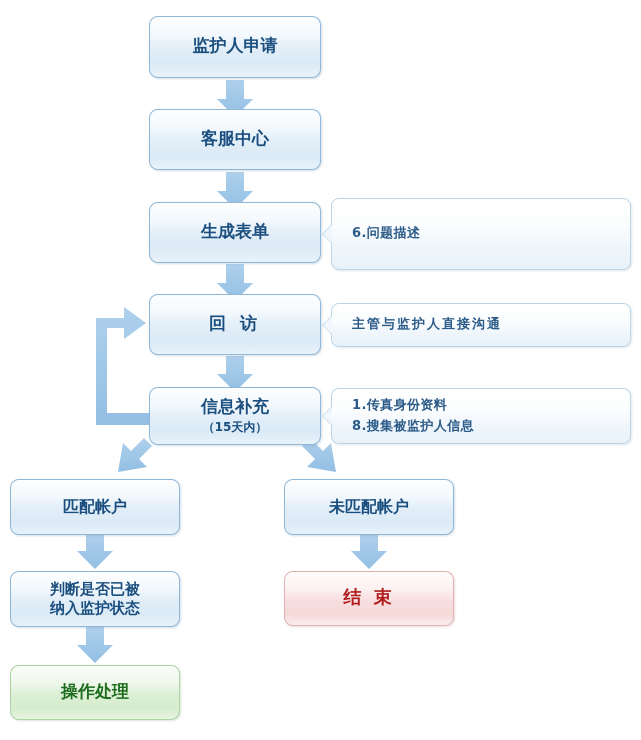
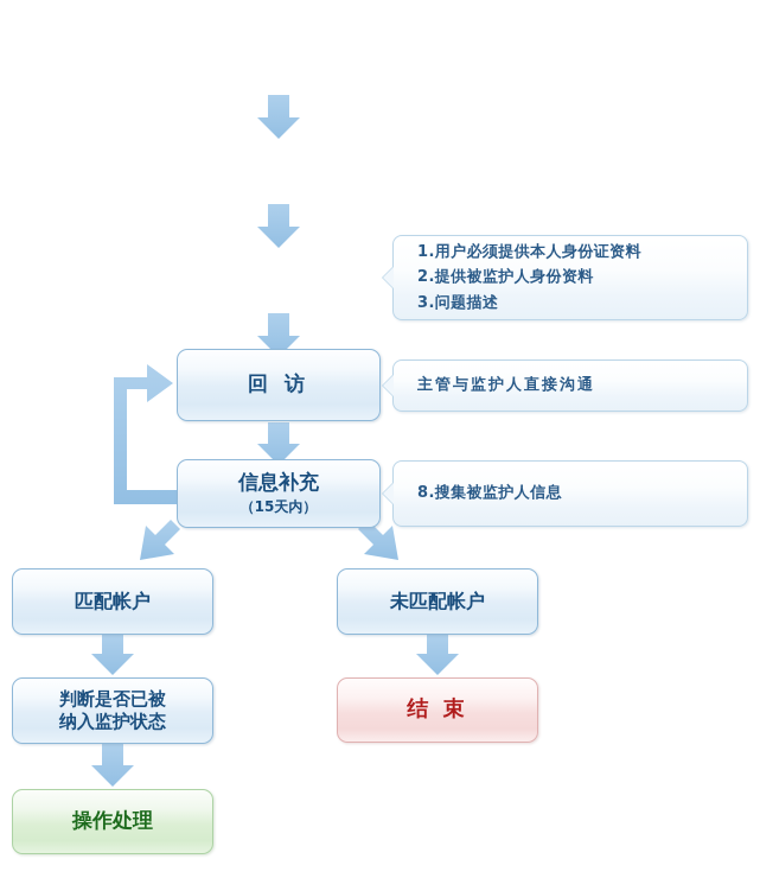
- 监护人申请
- 客服中心
- 生成表单
  回 访
  信息补充
  （15天内）
  匹配帐户
  未匹配帐户
  判断是否已被
  纳入监护状态
  操作处理
  结 束
+ 1.用户必须提供本人身份证资料
+ 2.提供被监护人身份资料
- 6.问题描述
+ 3.问题描述
  主管与监护人直接沟通
- 1.传真身份资料
  8.搜集被监护人信息
